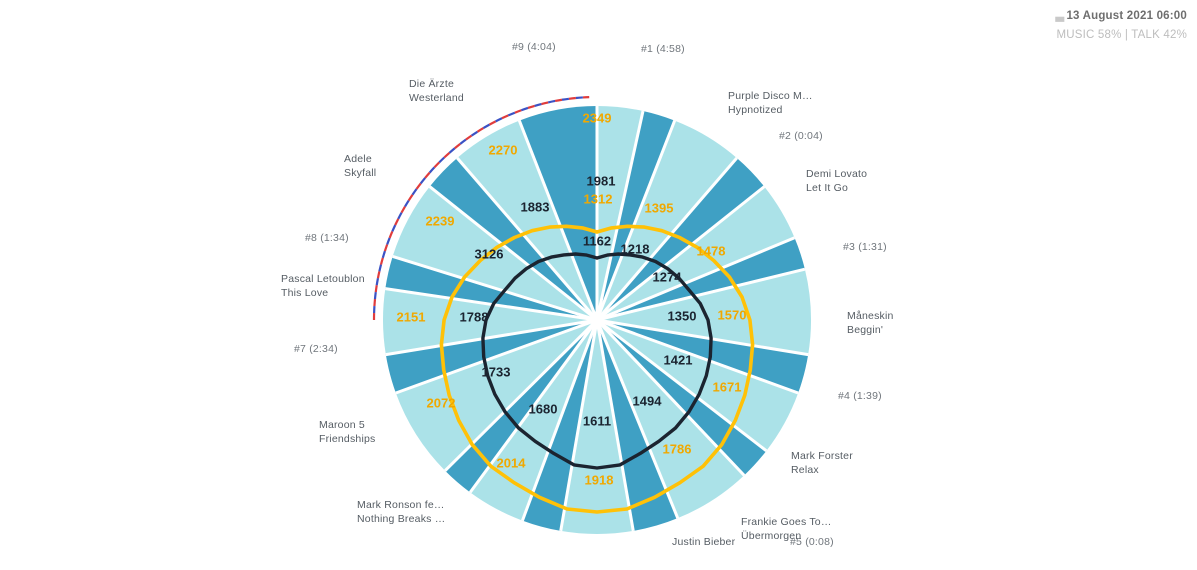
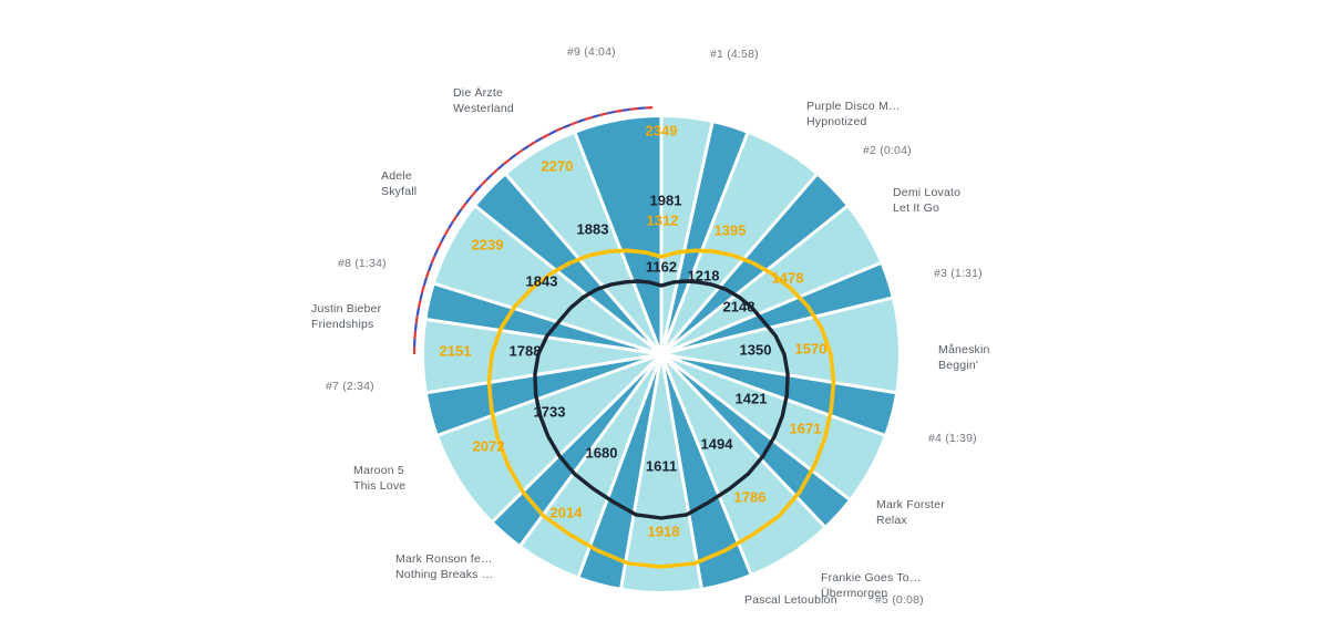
- ▃ 13 August 2021 06:00
- MUSIC 58% | TALK 42%
  2349
  2270
  2239
  2151
  2072
  2014
  1918
  1786
  1671
  1570
  1478
  1395
  1312
  1981
  1883
- 3126
+ 1843
  1788
  1733
  1680
  1611
  1494
  1421
  1350
- 1274
+ 2148
  1218
  1162
  Purple Disco M…
  Hypnotized
  #2 (0:04)
  Demi Lovato
  Let It Go
  #3 (1:31)
  Måneskin
  Beggin'
  #4 (1:39)
  Mark Forster
  Relax
  #5 (0:08)
  Frankie Goes To…
  Übermorgen
- Justin Bieber
+ Pascal Letoublon
  Mark Ronson fe…
  Nothing Breaks …
  Maroon 5
- Friendships
+ This Love
  #7 (2:34)
- Pascal Letoublon
+ Justin Bieber
- This Love
+ Friendships
  #8 (1:34)
  Adele
  Skyfall
  #9 (4:04)
  Die Ärzte
  Westerland
  #1 (4:58)
